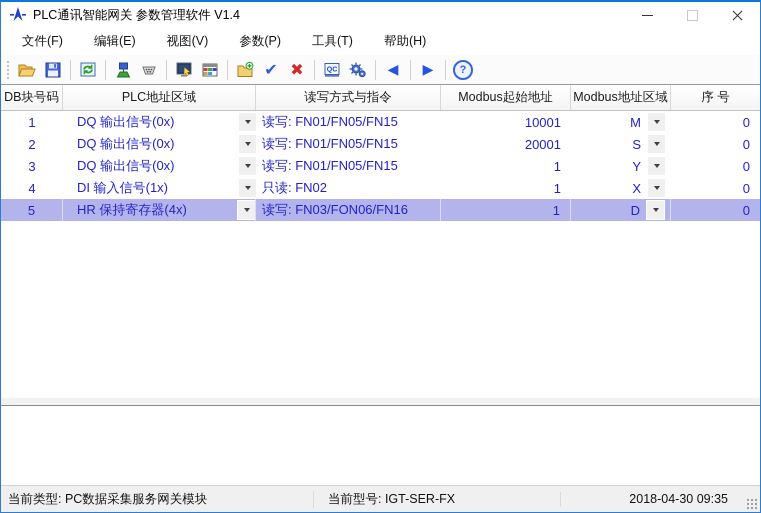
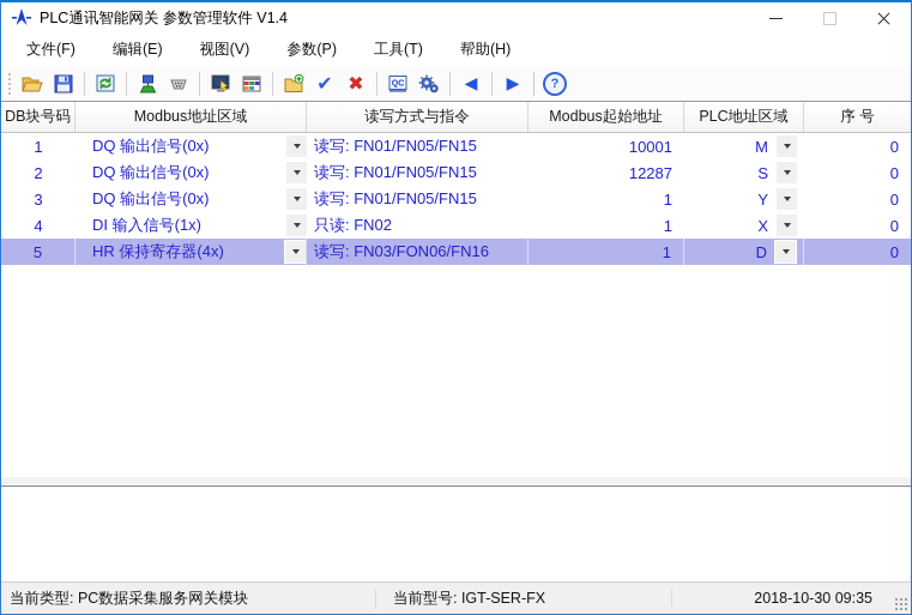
  PLC通讯智能网关 参数管理软件 V1.4
  文件(F)
  编辑(E)
  视图(V)
  参数(P)
  工具(T)
  帮助(H)
  ✔
  ✖
  ◀
  ▶
  ?
  DB块号码
- PLC地址区域
+ Modbus地址区域
  读写方式与指令
  Modbus起始地址
- Modbus地址区域
+ PLC地址区域
  序 号
  1
  DQ 输出信号(0x)
  读写: FN01/FN05/FN15
  10001
  M
  0
  2
  DQ 输出信号(0x)
  读写: FN01/FN05/FN15
- 20001
+ 12287
  S
  0
  3
  DQ 输出信号(0x)
  读写: FN01/FN05/FN15
  1
  Y
  0
  4
  DI 输入信号(1x)
  只读: FN02
  1
  X
  0
  5
  HR 保持寄存器(4x)
  读写: FN03/FON06/FN16
  1
  D
  0
  当前类型: PC数据采集服务网关模块
  当前型号: IGT-SER-FX
- 2018-04-30 09:35
+ 2018-10-30 09:35
